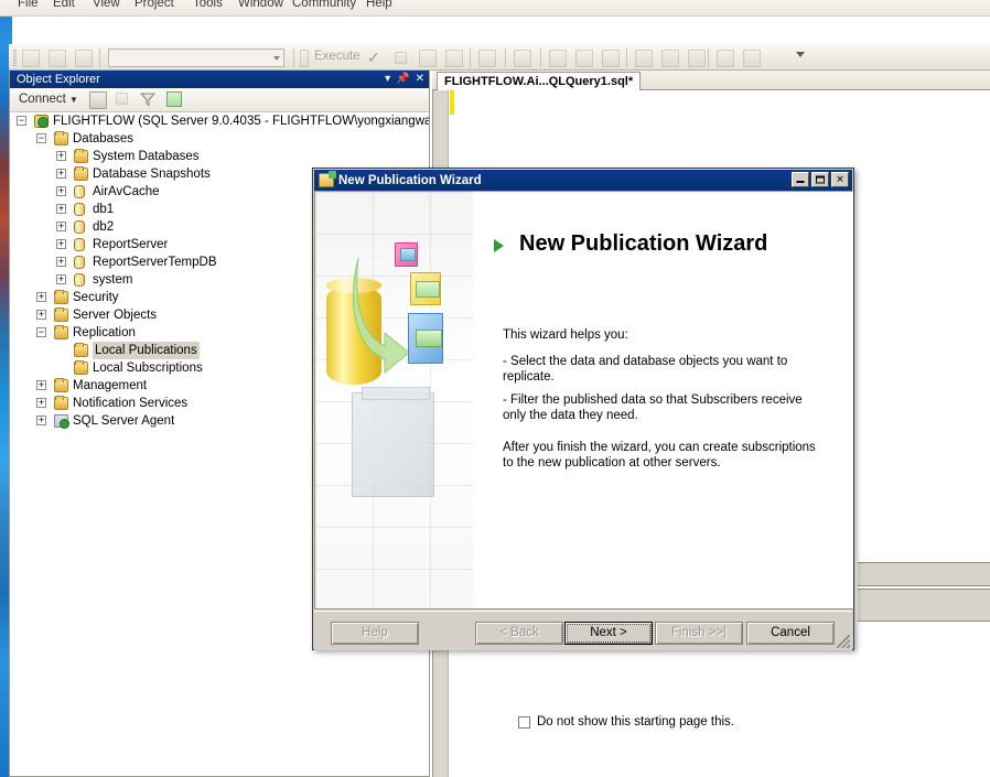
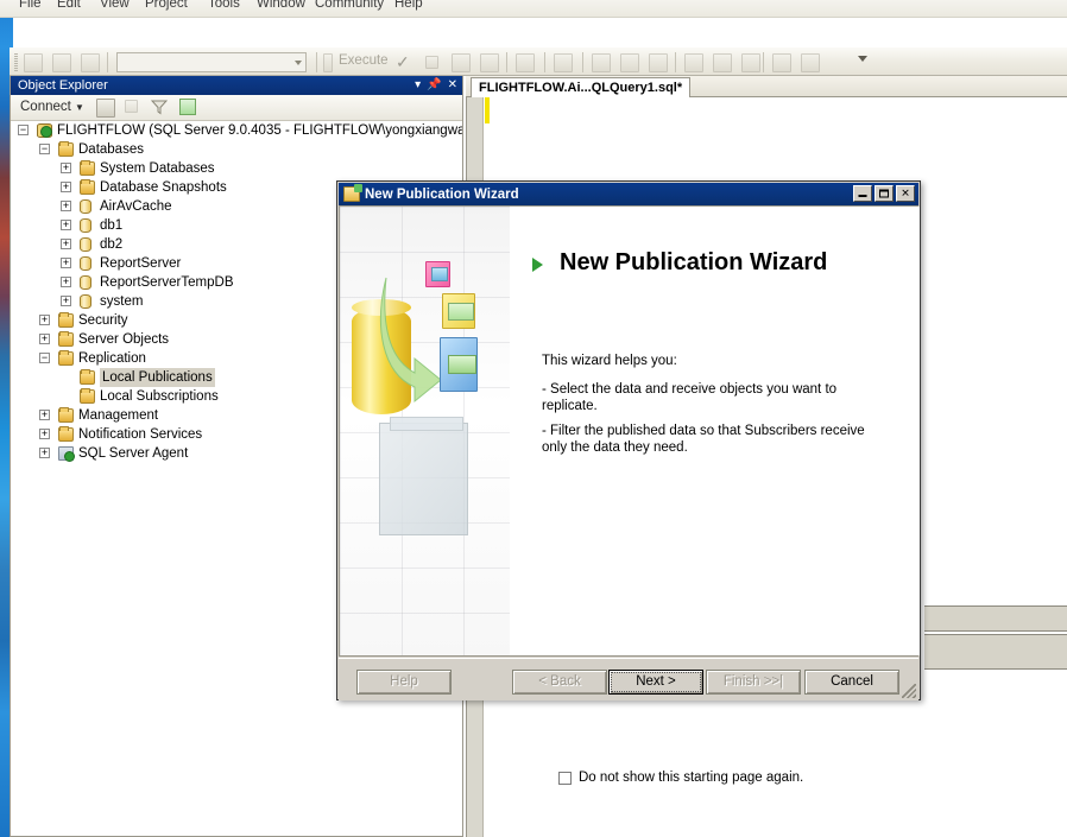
  File
  Edit
  View
  Project
  Tools
  Window
  Community
  Help
  Execute
  ✓
  FLIGHTFLOW.Ai...QLQuery1.sql*
  Object Explorer
  ▾
  📌
  ✕
  Connect ▼
  −
  FLIGHTFLOW (SQL Server 9.0.4035 - FLIGHTFLOW\yongxiangwa
  −
  Databases
  +
  System Databases
  +
  Database Snapshots
  +
  AirAvCache
  +
  db1
  +
  db2
  +
  ReportServer
  +
  ReportServerTempDB
  +
  system
  +
  Security
  +
  Server Objects
  −
  Replication
  Local Publications
  Local Subscriptions
  +
  Management
  +
  Notification Services
  +
  SQL Server Agent
  New Publication Wizard
  ✕
  New Publication Wizard
  This wizard helps you:
- - Select the data and database objects you want to replicate.
+ - Select the data and receive objects you want to replicate.
  - Filter the published data so that Subscribers receive only the data they need.
- After you finish the wizard, you can create subscriptions to the new publication at other servers.
- Do not show this starting page this.
+ Do not show this starting page again.
  Help
  < Back
  Next >
  Finish >>|
  Cancel
